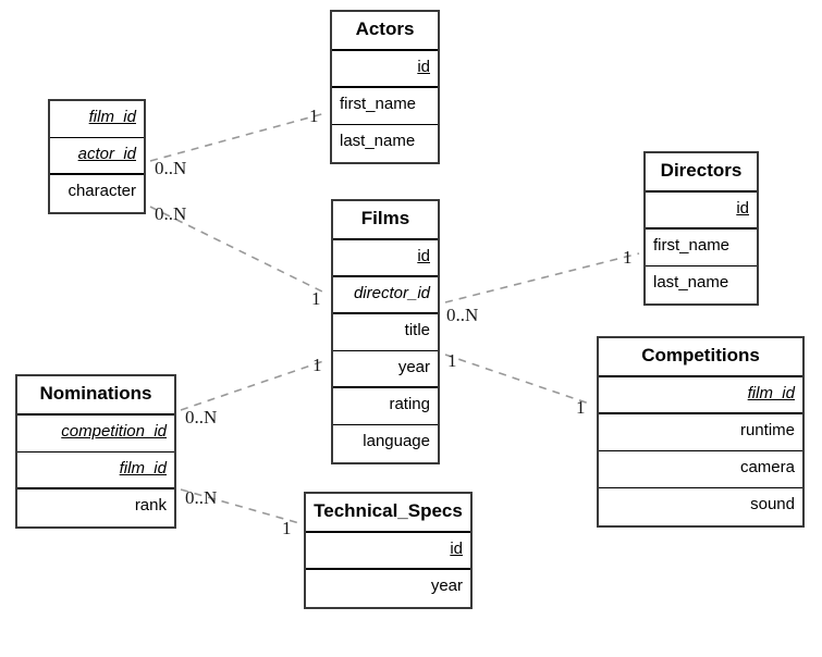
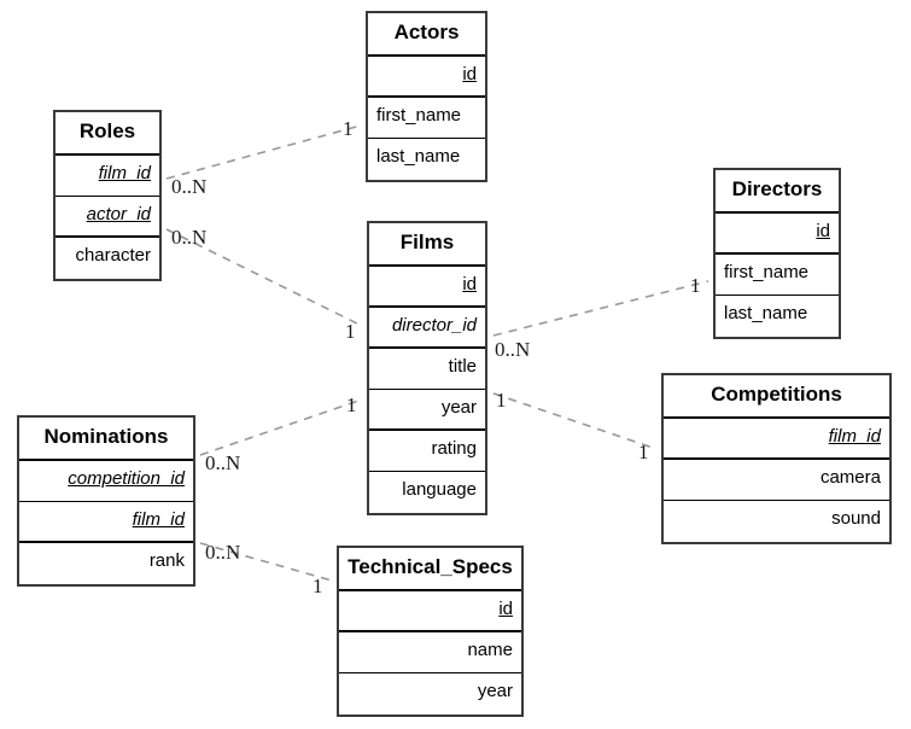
+ Roles
  film_id
  actor_id
  character
  Actors
  id
  first_name
  last_name
  Films
  id
  director_id
  title
  year
  rating
  language
  Directors
  id
  first_name
  last_name
  Competitions
  film_id
- runtime
  camera
  sound
  Nominations
  competition_id
  film_id
  rank
  Technical_Specs
  id
+ name
  year
  0..N
  1
  0..N
  1
  0..N
  1
  1
  1
  0..N
  1
  0..N
  1
